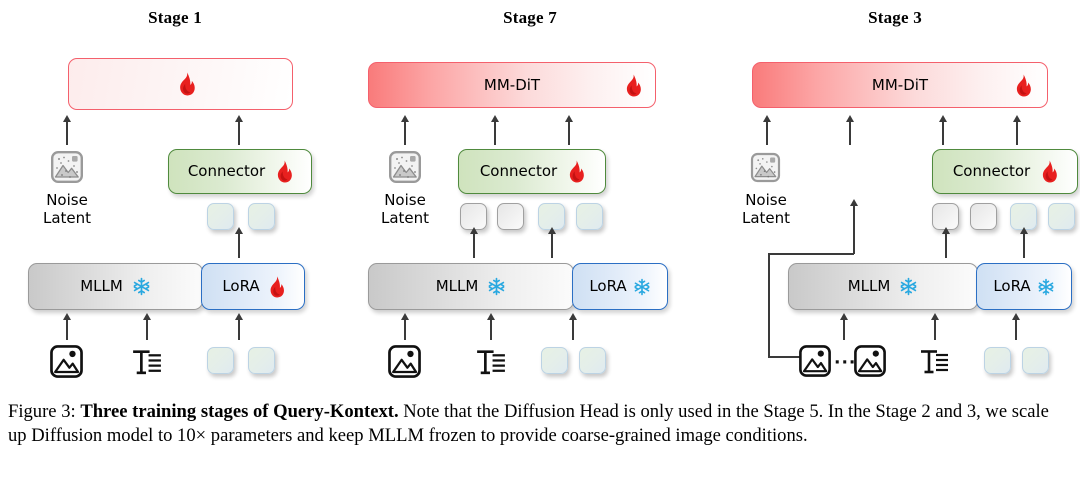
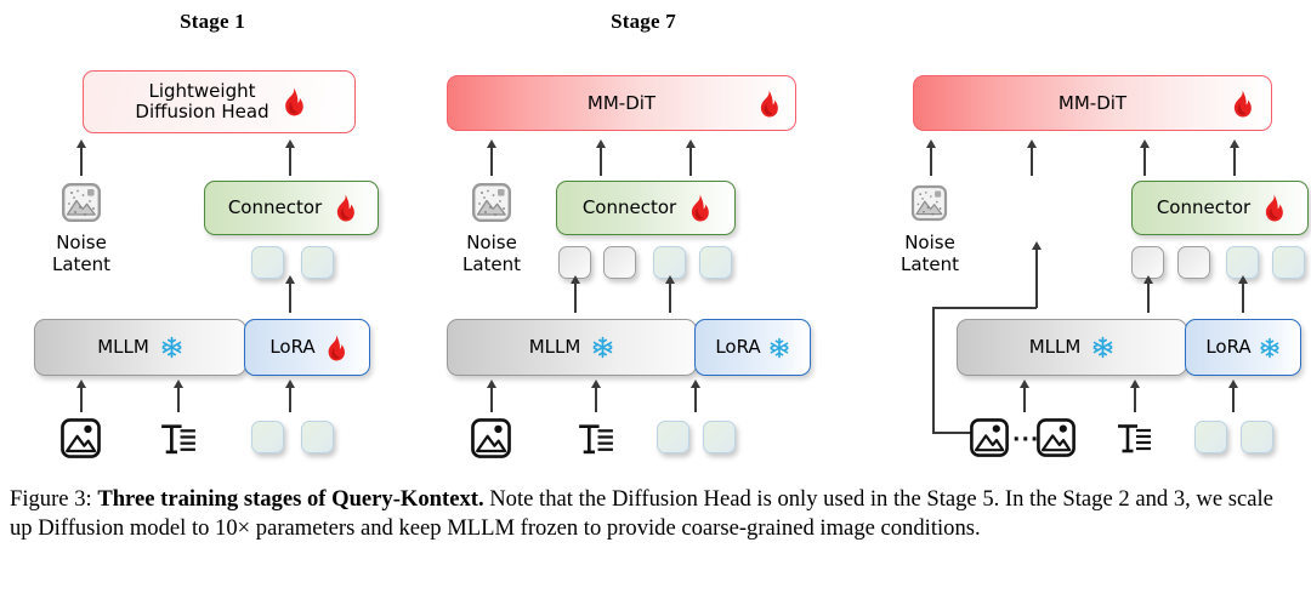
  Stage 1
+ Lightweight
+ Diffusion Head
  Noise
  Latent
  Connector
  MLLM
  LoRA
  Stage 7
  MM-DiT
  Noise
  Latent
  Connector
  MLLM
  LoRA
- Stage 3
  MM-DiT
  Noise
  Latent
  Connector
  MLLM
  LoRA
  ···
  Figure 3: Three training stages of Query-Kontext. Note that the Diffusion Head is only used in the Stage 5. In the Stage 2 and 3, we scale up Diffusion model to 10× parameters and keep MLLM frozen to provide coarse-grained image conditions.
